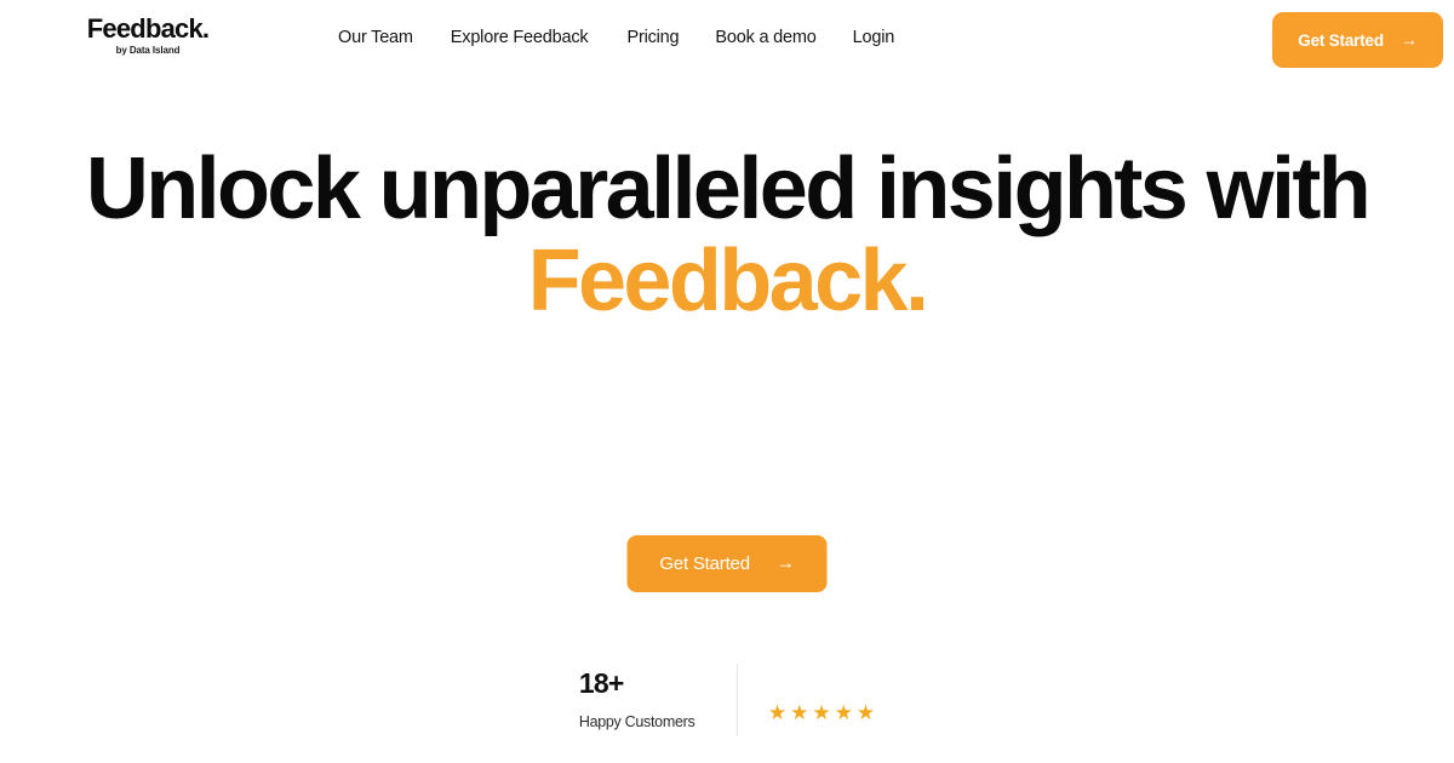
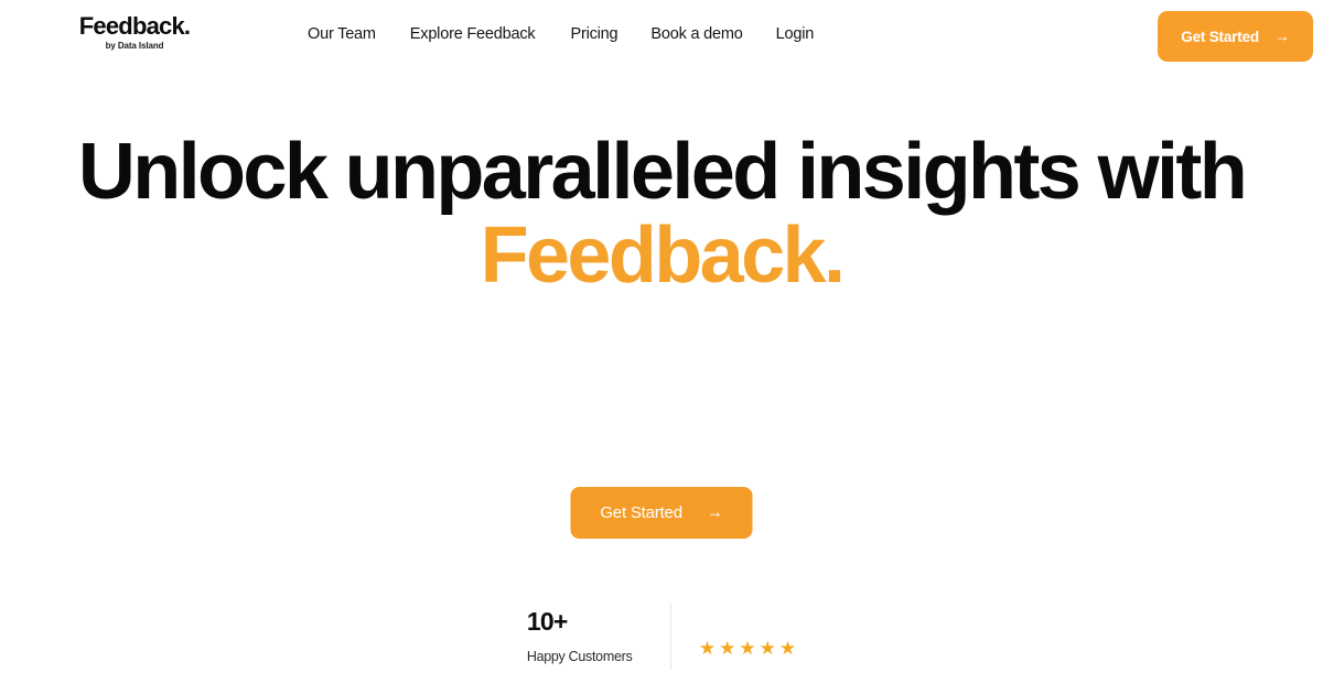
  Feedback.
  by Data Island
  Our Team
  Explore Feedback
  Pricing
  Book a demo
  Login
  Get Started
  →
  Unlock unparalleled insights with
  Feedback.
  Get Started
  →
- 18+
+ 10+
  Happy Customers
  ★
  ★
  ★
  ★
  ★
